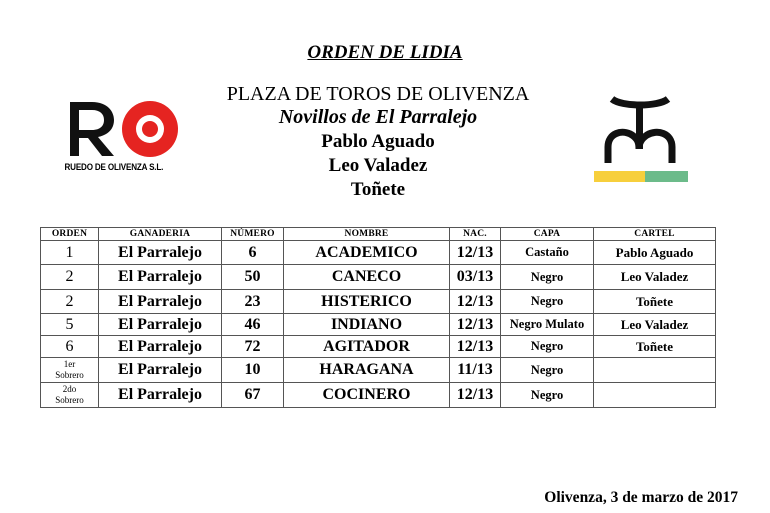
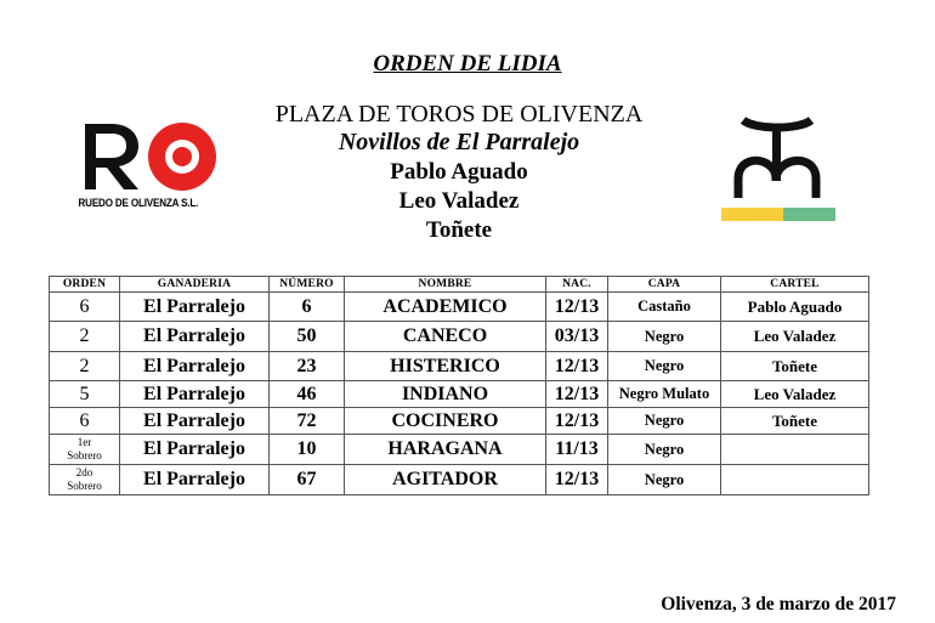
  ORDEN DE LIDIA
  PLAZA DE TOROS DE OLIVENZA
  Novillos de El Parralejo
  Pablo Aguado
  Leo Valadez
  Toñete
  RUEDO DE OLIVENZA S.L.
  ORDEN	GANADERIA	NÚMERO	NOMBRE	NAC.	CAPA	CARTEL
- 1	El Parralejo	6	ACADEMICO	12/13	Castaño	Pablo Aguado
+ 6	El Parralejo	6	ACADEMICO	12/13	Castaño	Pablo Aguado
  2	El Parralejo	50	CANECO	03/13	Negro	Leo Valadez
  2	El Parralejo	23	HISTERICO	12/13	Negro	Toñete
  5	El Parralejo	46	INDIANO	12/13	Negro Mulato	Leo Valadez
- 6	El Parralejo	72	AGITADOR	12/13	Negro	Toñete
+ 6	El Parralejo	72	COCINERO	12/13	Negro	Toñete
  1erSobrero	El Parralejo	10	HARAGANA	11/13	Negro
- 2doSobrero	El Parralejo	67	COCINERO	12/13	Negro
+ 2doSobrero	El Parralejo	67	AGITADOR	12/13	Negro
  Olivenza, 3 de marzo de 2017
